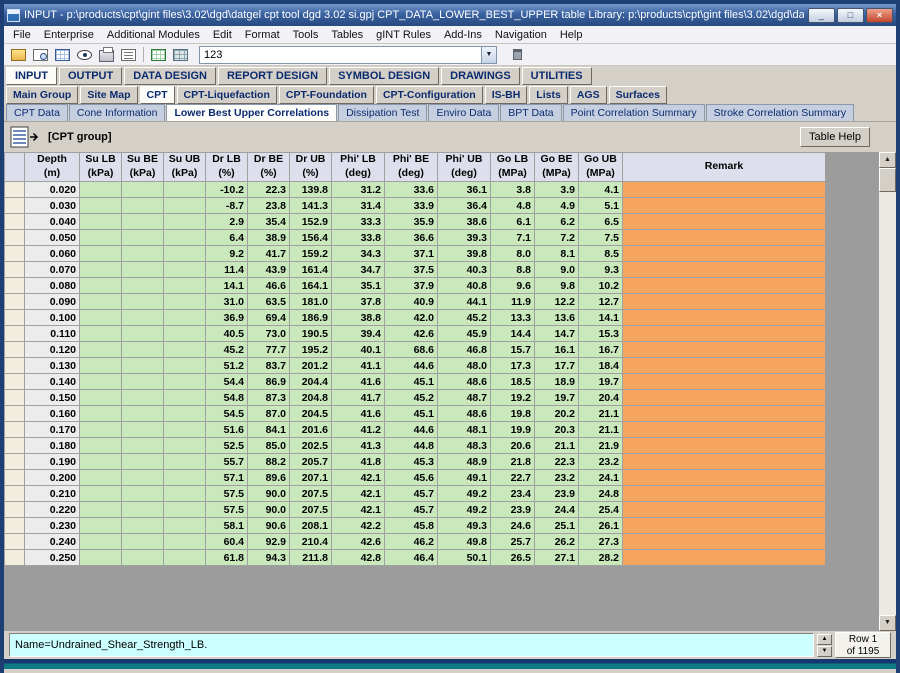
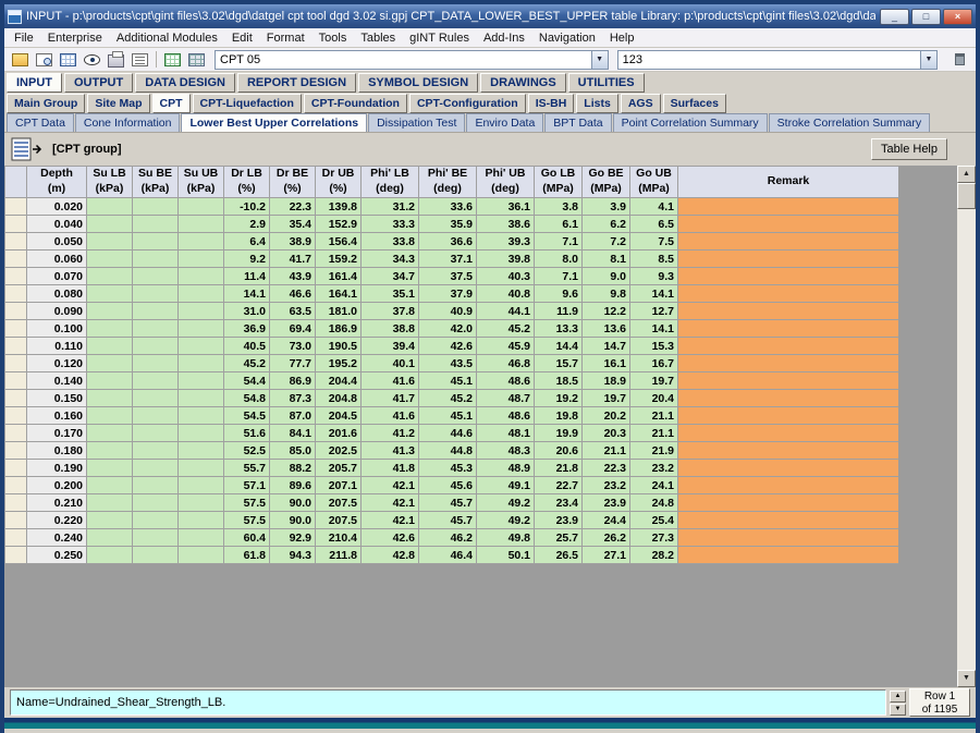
  INPUT - p:\products\cpt\gint files\3.02\dgd\datgel cpt tool dgd 3.02 si.gpj CPT_DATA_LOWER_BEST_UPPER table Library: p:\products\cpt\gint files\3.02\dgd\da
  _
  □
  ×
  File
  Enterprise
  Additional Modules
  Edit
  Format
  Tools
  Tables
  gINT Rules
  Add-Ins
  Navigation
  Help
+ CPT 05
  123
  INPUT
  OUTPUT
  DATA DESIGN
  REPORT DESIGN
  SYMBOL DESIGN
  DRAWINGS
  UTILITIES
  Main Group
  Site Map
  CPT
  CPT-Liquefaction
  CPT-Foundation
  CPT-Configuration
  IS-BH
  Lists
  AGS
  Surfaces
  CPT Data
  Cone Information
  Lower Best Upper Correlations
  Dissipation Test
  Enviro Data
  BPT Data
  Point Correlation Summary
  Stroke Correlation Summary
  [CPT group]
  Table Help
  	Depth(m)	Su LB(kPa)	Su BE(kPa)	Su UB(kPa)	Dr LB(%)	Dr BE(%)	Dr UB(%)	Phi' LB(deg)	Phi' BE(deg)	Phi' UB(deg)	Go LB(MPa)	Go BE(MPa)	Go UB(MPa)	Remark
  	0.020				-10.2	22.3	139.8	31.2	33.6	36.1	3.8	3.9	4.1
- 	0.030				-8.7	23.8	141.3	31.4	33.9	36.4	4.8	4.9	5.1
  	0.040				2.9	35.4	152.9	33.3	35.9	38.6	6.1	6.2	6.5
  	0.050				6.4	38.9	156.4	33.8	36.6	39.3	7.1	7.2	7.5
  	0.060				9.2	41.7	159.2	34.3	37.1	39.8	8.0	8.1	8.5
- 	0.070				11.4	43.9	161.4	34.7	37.5	40.3	8.8	9.0	9.3
+ 	0.070				11.4	43.9	161.4	34.7	37.5	40.3	7.1	9.0	9.3
- 	0.080				14.1	46.6	164.1	35.1	37.9	40.8	9.6	9.8	10.2
+ 	0.080				14.1	46.6	164.1	35.1	37.9	40.8	9.6	9.8	14.1
  	0.090				31.0	63.5	181.0	37.8	40.9	44.1	11.9	12.2	12.7
  	0.100				36.9	69.4	186.9	38.8	42.0	45.2	13.3	13.6	14.1
  	0.110				40.5	73.0	190.5	39.4	42.6	45.9	14.4	14.7	15.3
- 	0.120				45.2	77.7	195.2	40.1	68.6	46.8	15.7	16.1	16.7
+ 	0.120				45.2	77.7	195.2	40.1	43.5	46.8	15.7	16.1	16.7
- 	0.130				51.2	83.7	201.2	41.1	44.6	48.0	17.3	17.7	18.4
  	0.140				54.4	86.9	204.4	41.6	45.1	48.6	18.5	18.9	19.7
  	0.150				54.8	87.3	204.8	41.7	45.2	48.7	19.2	19.7	20.4
  	0.160				54.5	87.0	204.5	41.6	45.1	48.6	19.8	20.2	21.1
  	0.170				51.6	84.1	201.6	41.2	44.6	48.1	19.9	20.3	21.1
  	0.180				52.5	85.0	202.5	41.3	44.8	48.3	20.6	21.1	21.9
  	0.190				55.7	88.2	205.7	41.8	45.3	48.9	21.8	22.3	23.2
  	0.200				57.1	89.6	207.1	42.1	45.6	49.1	22.7	23.2	24.1
  	0.210				57.5	90.0	207.5	42.1	45.7	49.2	23.4	23.9	24.8
  	0.220				57.5	90.0	207.5	42.1	45.7	49.2	23.9	24.4	25.4
- 	0.230				58.1	90.6	208.1	42.2	45.8	49.3	24.6	25.1	26.1
  	0.240				60.4	92.9	210.4	42.6	46.2	49.8	25.7	26.2	27.3
  	0.250				61.8	94.3	211.8	42.8	46.4	50.1	26.5	27.1	28.2
  Name=Undrained_Shear_Strength_LB.
  Row 1
  of 1195
